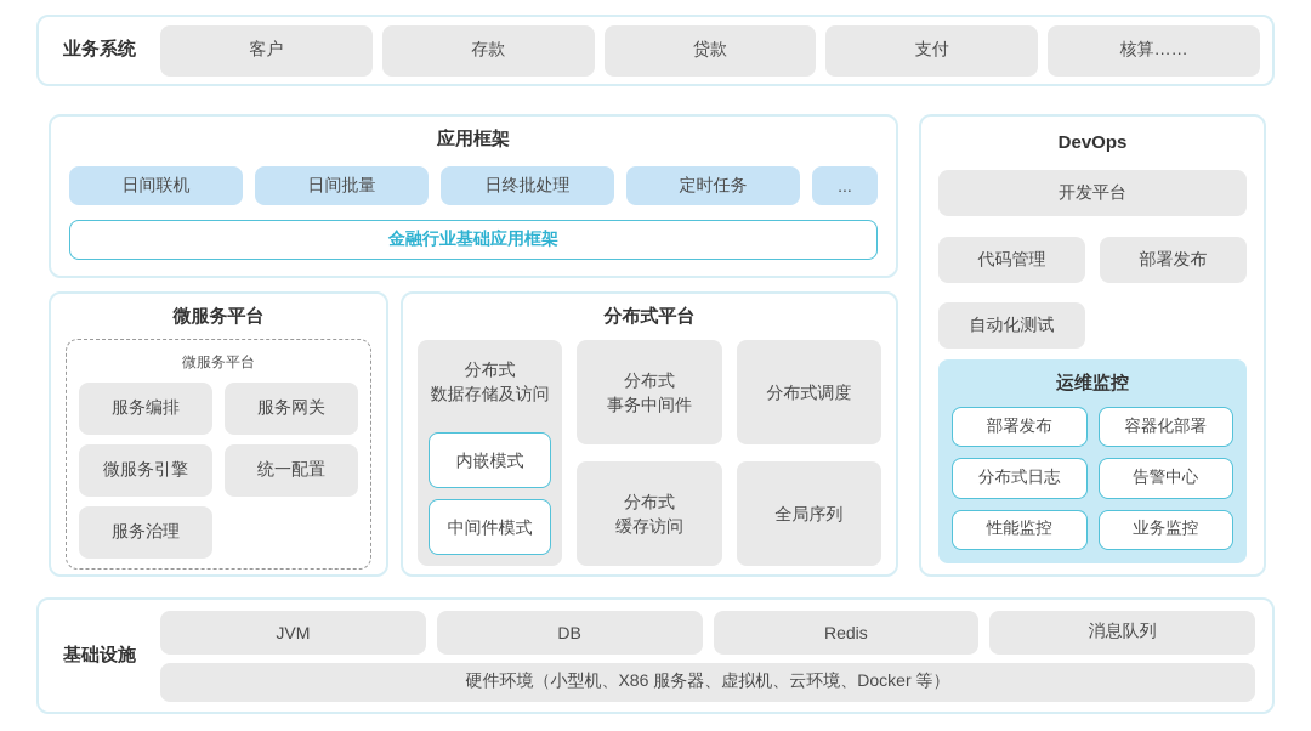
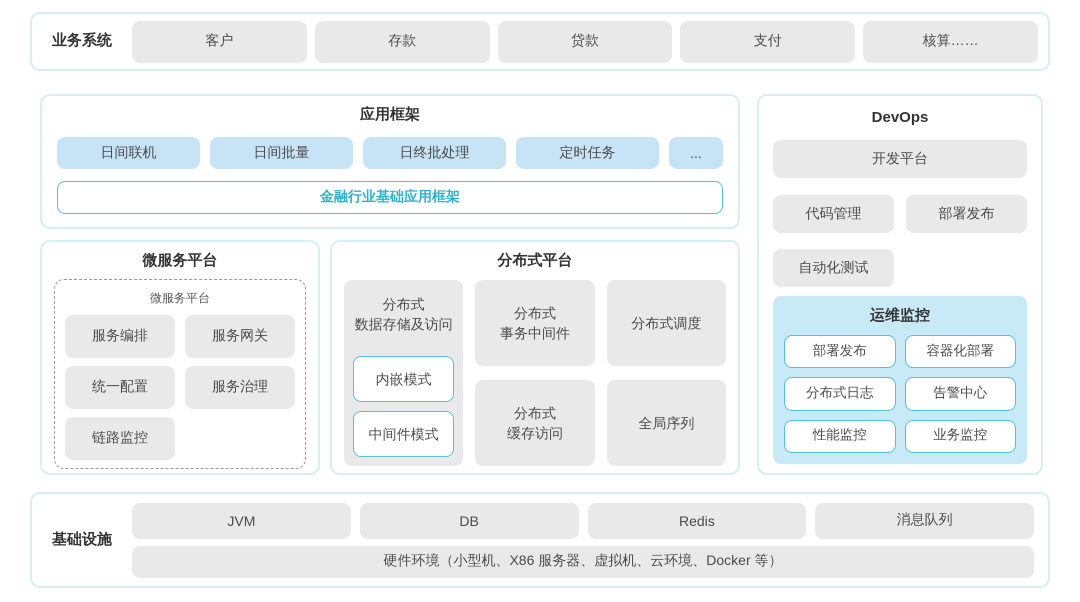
  业务系统
  客户
  存款
  贷款
  支付
  核算……
  应用框架
  日间联机
  日间批量
  日终批处理
  定时任务
  ...
  金融行业基础应用框架
  微服务平台
  微服务平台
  服务编排
  服务网关
- 微服务引擎
  统一配置
  服务治理
+ 链路监控
  分布式平台
  分布式
  数据存储及访问
  内嵌模式
  中间件模式
  分布式
  事务中间件
  分布式调度
  分布式
  缓存访问
  全局序列
  DevOps
  开发平台
  代码管理
  部署发布
  自动化测试
  运维监控
  部署发布
  容器化部署
  分布式日志
  告警中心
  性能监控
  业务监控
  基础设施
  JVM
  DB
  Redis
  消息队列
  硬件环境（小型机、X86 服务器、虚拟机、云环境、Docker 等）
